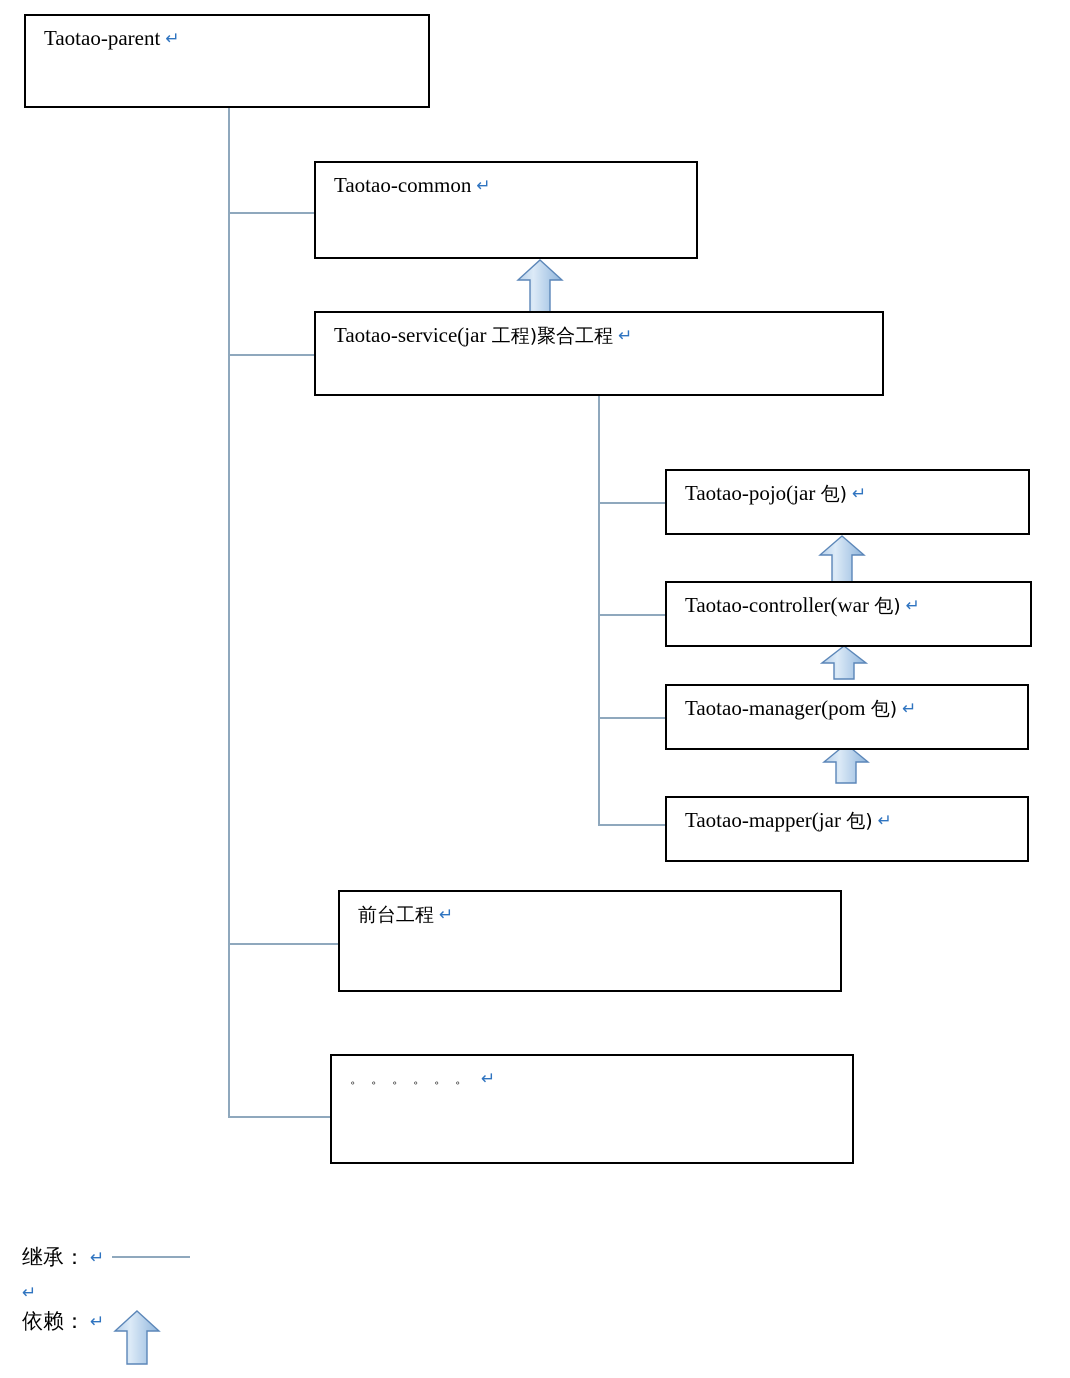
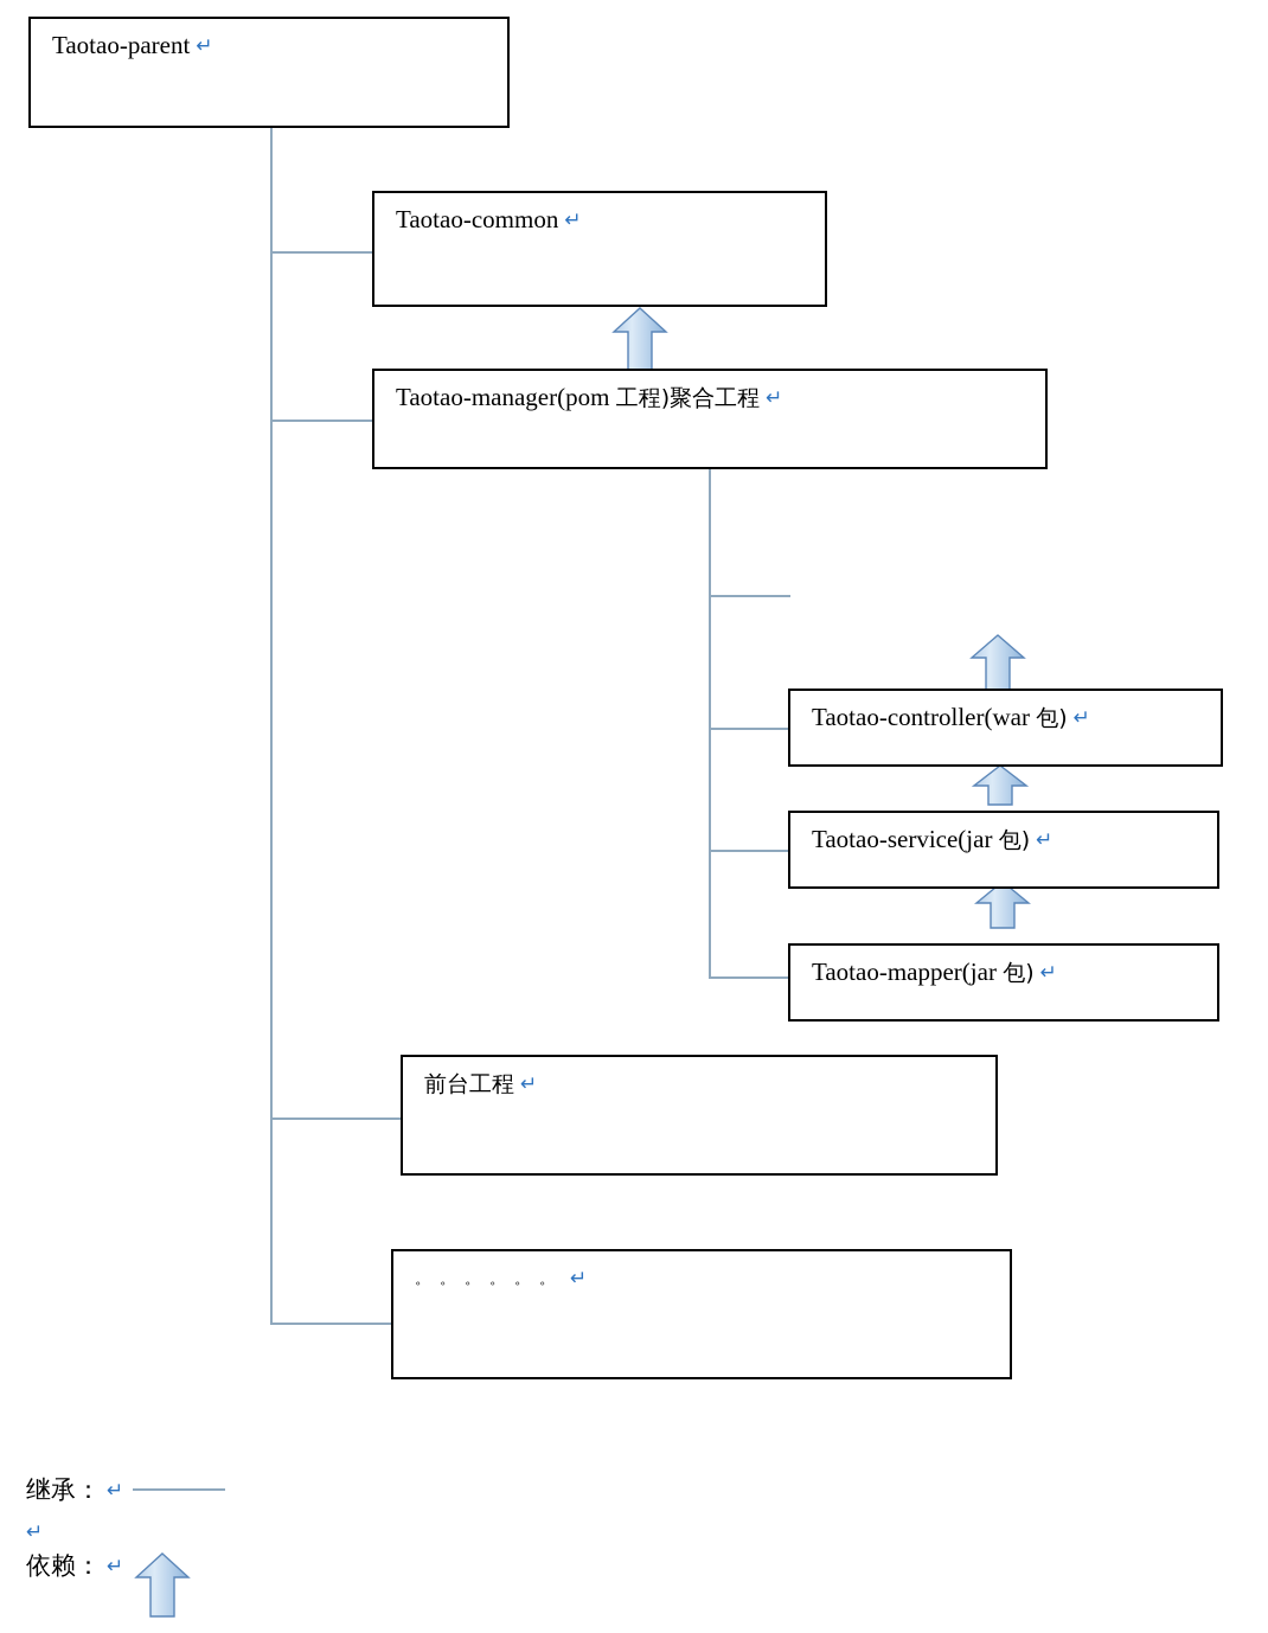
  Taotao-parent ↵
  Taotao-common ↵
- Taotao-service(jar 工程)聚合工程 ↵
+ Taotao-manager(pom 工程)聚合工程 ↵
- Taotao-pojo(jar 包) ↵
  Taotao-controller(war 包) ↵
- Taotao-manager(pom 包) ↵
+ Taotao-service(jar 包) ↵
  Taotao-mapper(jar 包) ↵
  前台工程 ↵
  。。。。。。 ↵
  继承： ↵
  ↵
  依赖： ↵
